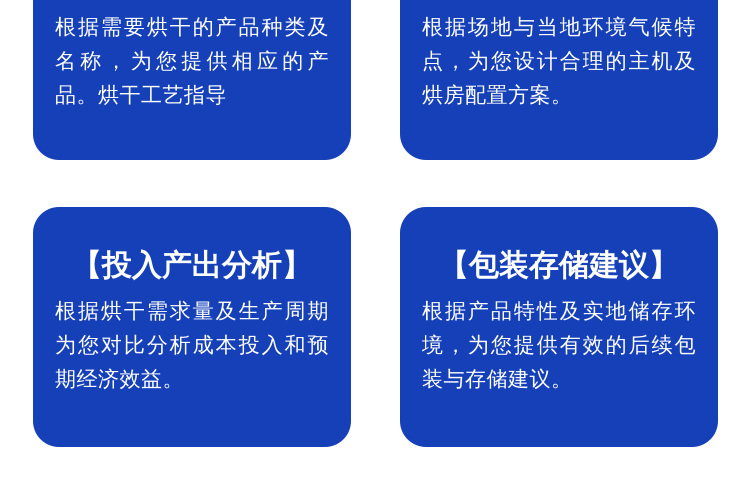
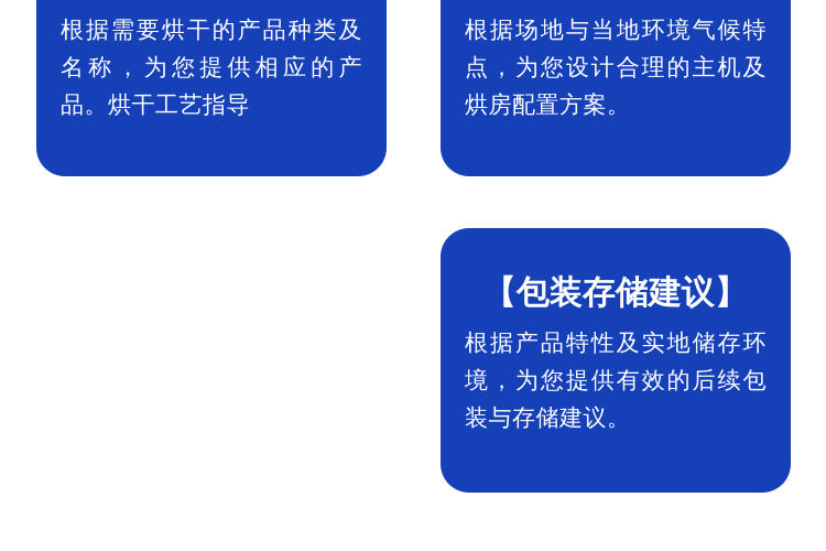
  根据需要烘干的产品种类及名称，为您提供相应的产品。烘干工艺指导
  根据场地与当地环境气候特点，为您设计合理的主机及烘房配置方案。
- 【投入产出分析】
- 根据烘干需求量及生产周期为您对比分析成本投入和预期经济效益。
  【包装存储建议】
  根据产品特性及实地储存环境，为您提供有效的后续包装与存储建议。
